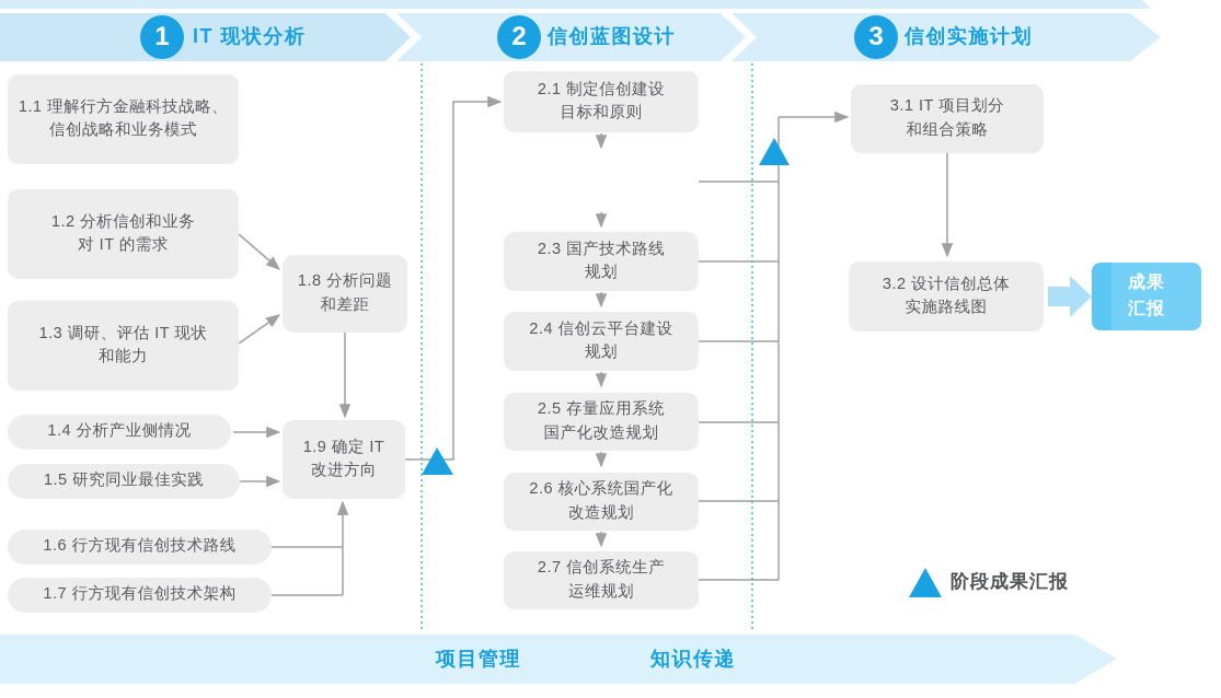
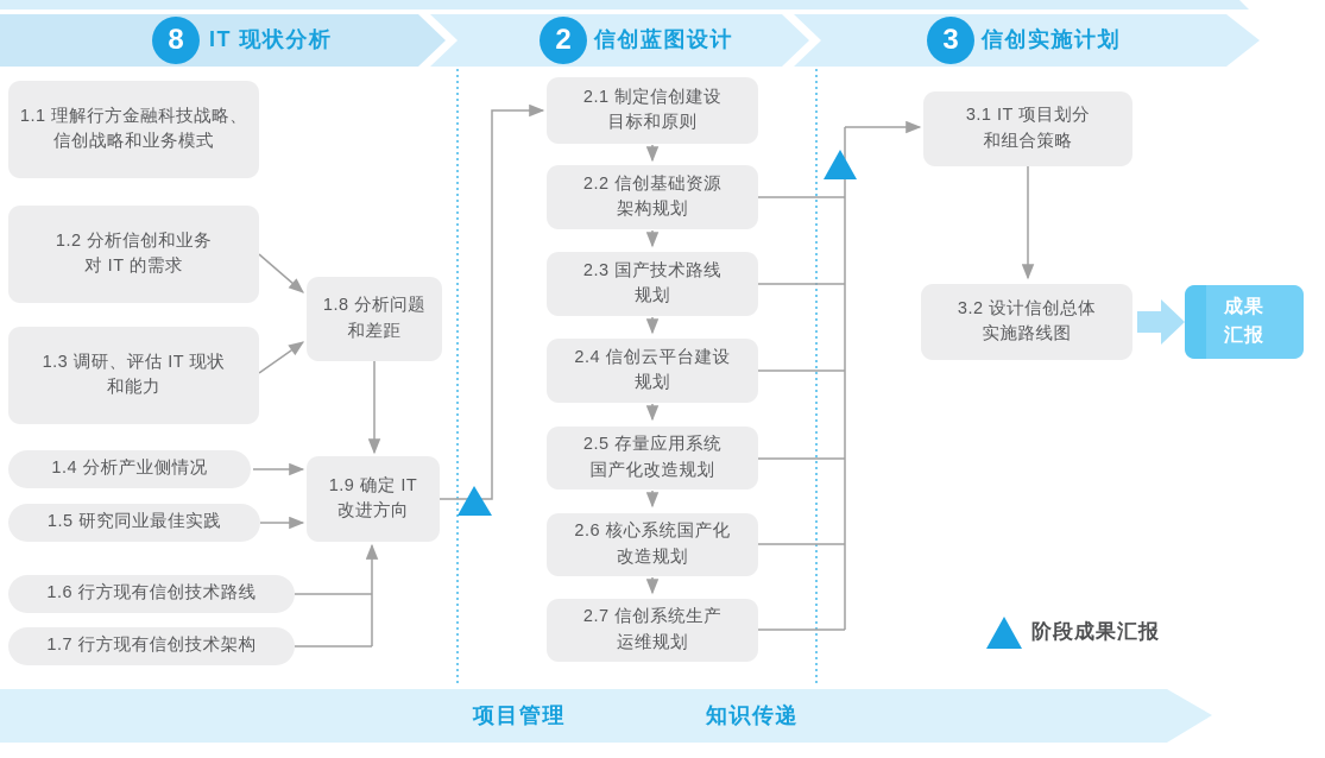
- 1
+ 8
  IT 现状分析
  2
  信创蓝图设计
  3
  信创实施计划
  1.1 理解行方金融科技战略、
  信创战略和业务模式
  1.2 分析信创和业务
  对 IT 的需求
  1.3 调研、评估 IT 现状
  和能力
  1.4 分析产业侧情况
  1.5 研究同业最佳实践
  1.6 行方现有信创技术路线
  1.7 行方现有信创技术架构
  1.8 分析问题
  和差距
  1.9 确定 IT
  改进方向
  2.1 制定信创建设
  目标和原则
+ 2.2 信创基础资源
+ 架构规划
  2.3 国产技术路线
  规划
  2.4 信创云平台建设
  规划
  2.5 存量应用系统
  国产化改造规划
  2.6 核心系统国产化
  改造规划
  2.7 信创系统生产
  运维规划
  3.1 IT 项目划分
  和组合策略
  3.2 设计信创总体
  实施路线图
  成果
  汇报
  阶段成果汇报
  项目管理
  知识传递
